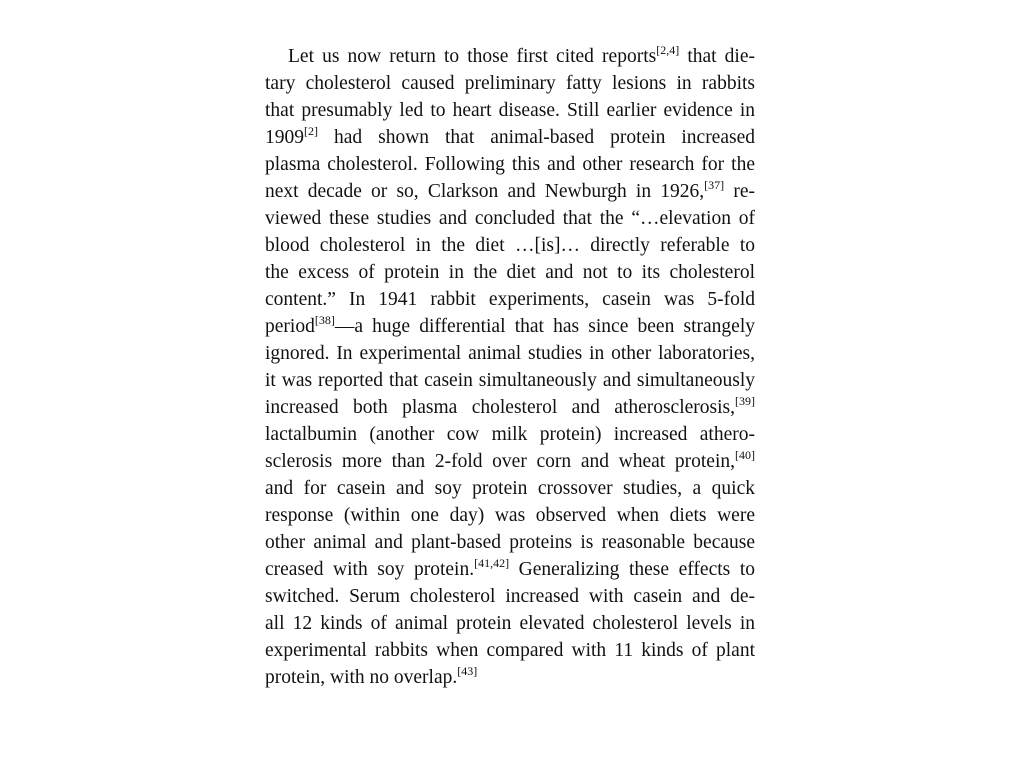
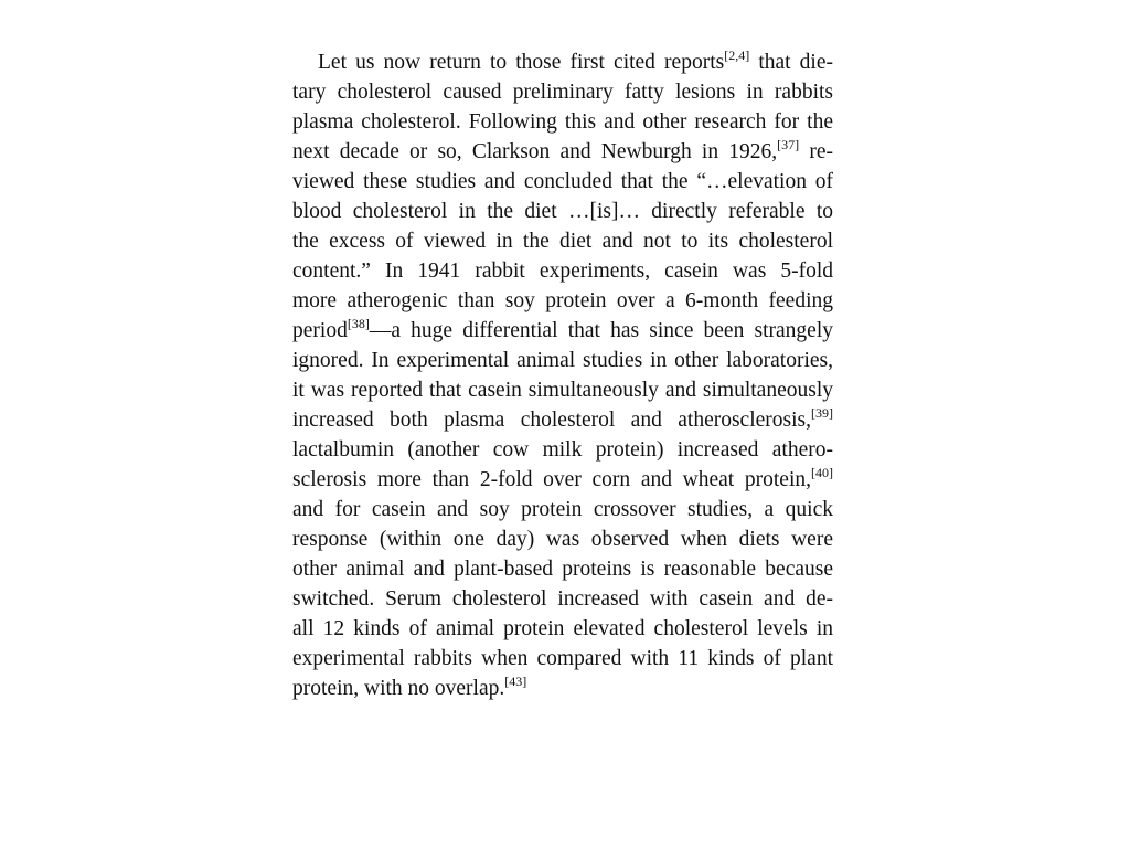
  Let us now return to those first cited reports[2,4] that die-
  tary cholesterol caused preliminary fatty lesions in rabbits
- that presumably led to heart disease. Still earlier evidence in
- 1909[2] had shown that animal-based protein increased
  plasma cholesterol. Following this and other research for the
  next decade or so, Clarkson and Newburgh in 1926,[37] re-
  viewed these studies and concluded that the “…elevation of
  blood cholesterol in the diet …[is]… directly referable to
- the excess of protein in the diet and not to its cholesterol
+ the excess of viewed in the diet and not to its cholesterol
  content.” In 1941 rabbit experiments, casein was 5-fold
+ more atherogenic than soy protein over a 6-month feeding
  period[38]—a huge differential that has since been strangely
  ignored. In experimental animal studies in other laboratories,
  it was reported that casein simultaneously and simultaneously
  increased both plasma cholesterol and atherosclerosis,[39]
  lactalbumin (another cow milk protein) increased athero-
  sclerosis more than 2-fold over corn and wheat protein,[40]
  and for casein and soy protein crossover studies, a quick
  response (within one day) was observed when diets were
  other animal and plant-based proteins is reasonable because
- creased with soy protein.[41,42] Generalizing these effects to
  switched. Serum cholesterol increased with casein and de-
  all 12 kinds of animal protein elevated cholesterol levels in
  experimental rabbits when compared with 11 kinds of plant
  protein, with no overlap.[43]
